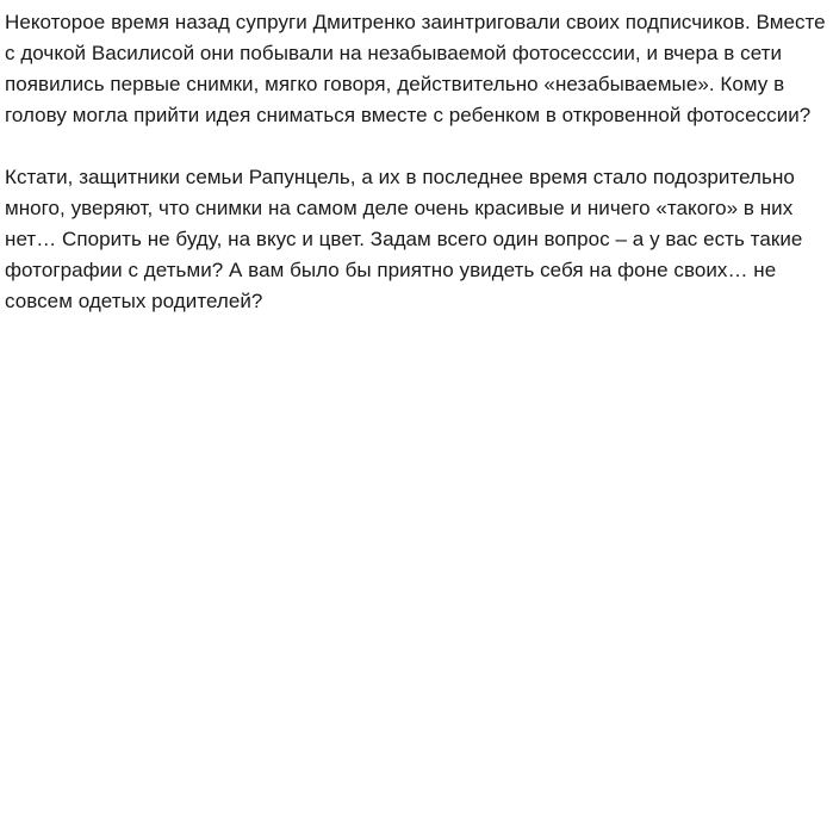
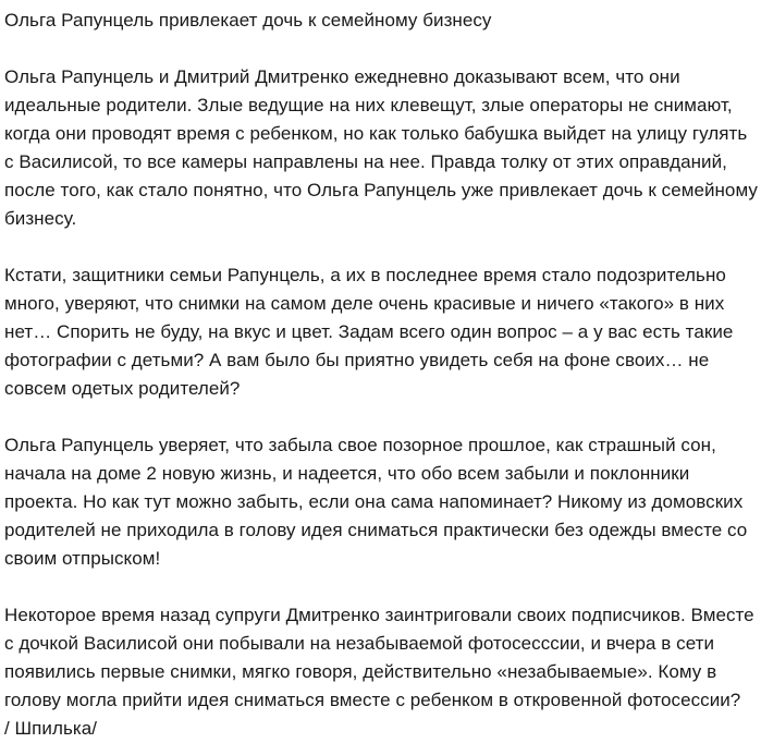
+ Ольга Рапунцель привлекает дочь к семейному бизнесу
+ Ольга Рапунцель и Дмитрий Дмитренко ежедневно доказывают всем, что они идеальные родители. Злые ведущие на них клевещут, злые операторы не снимают, когда они проводят время с ребенком, но как только бабушка выйдет на улицу гулять с Василисой, то все камеры направлены на нее. Правда толку от этих оправданий, после того, как стало понятно, что Ольга Рапунцель уже привлекает дочь к семейному бизнесу.
- Некоторое время назад супруги Дмитренко заинтриговали своих подписчиков. Вместе с дочкой Василисой они побывали на незабываемой фотосесссии, и вчера в сети появились первые снимки, мягко говоря, действительно «незабываемые». Кому в голову могла прийти идея сниматься вместе с ребенком в откровенной фотосессии?
+ Кстати, защитники семьи Рапунцель, а их в последнее время стало подозрительно много, уверяют, что снимки на самом деле очень красивые и ничего «такого» в них нет… Спорить не буду, на вкус и цвет. Задам всего один вопрос – а у вас есть такие фотографии с детьми? А вам было бы приятно увидеть себя на фоне своих… не совсем одетых родителей?
+ Ольга Рапунцель уверяет, что забыла свое позорное прошлое, как страшный сон, начала на доме 2 новую жизнь, и надеется, что обо всем забыли и поклонники проекта. Но как тут можно забыть, если она сама напоминает? Никому из домовских родителей не приходила в голову идея сниматься практически без одежды вместе со своим отпрыском!
- Кстати, защитники семьи Рапунцель, а их в последнее время стало подозрительно много, уверяют, что снимки на самом деле очень красивые и ничего «такого» в них нет… Спорить не буду, на вкус и цвет. Задам всего один вопрос – а у вас есть такие фотографии с детьми? А вам было бы приятно увидеть себя на фоне своих… не совсем одетых родителей?
+ Некоторое время назад супруги Дмитренко заинтриговали своих подписчиков. Вместе с дочкой Василисой они побывали на незабываемой фотосесссии, и вчера в сети появились первые снимки, мягко говоря, действительно «незабываемые». Кому в голову могла прийти идея сниматься вместе с ребенком в откровенной фотосессии?
+ / Шпилька/
